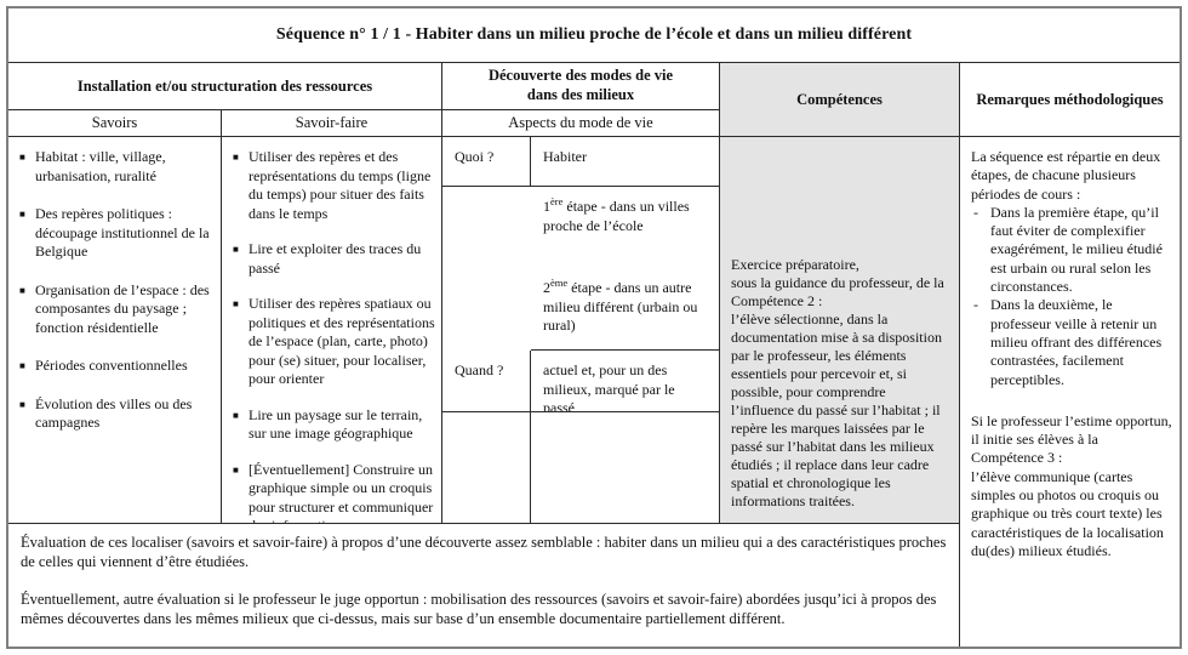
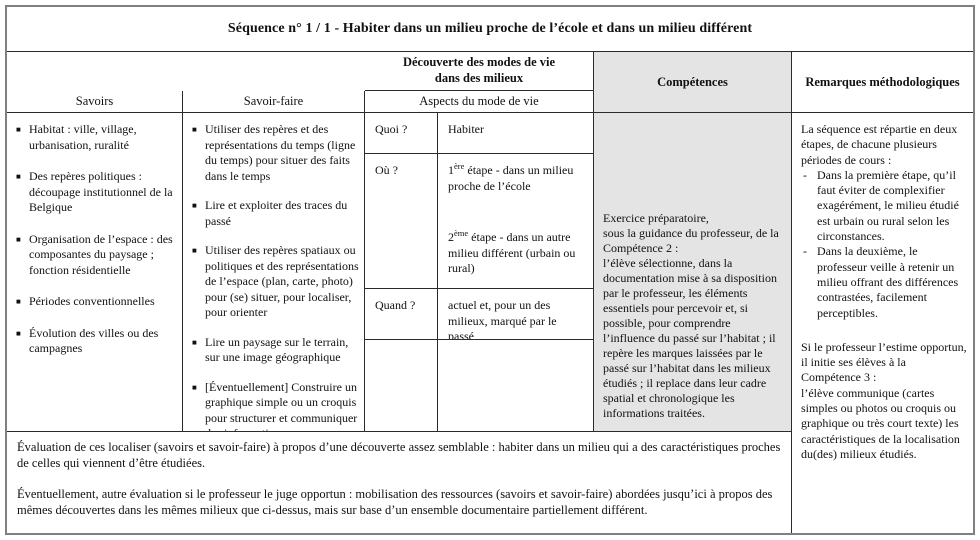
  Séquence n° 1 / 1 - Habiter dans un milieu proche de l’école et dans un milieu différent
- Installation et/ou structuration des ressources
  Découverte des modes de vie
  dans des milieux
  Compétences
  Remarques méthodologiques
  Savoirs
  Savoir-faire
  Aspects du mode de vie
  ■
  Habitat : ville, village, urbanisation, ruralité
  ■
  Des repères politiques : découpage institutionnel de la Belgique
  ■
  Organisation de l’espace : des composantes du paysage ; fonction résidentielle
  ■
  Périodes conventionnelles
  ■
  Évolution des villes ou des campagnes
  ■
  Utiliser des repères et des représentations du temps (ligne du temps) pour situer des faits dans le temps
  ■
  Lire et exploiter des traces du passé
  ■
  Utiliser des repères spatiaux ou politiques et des représentations de l’espace (plan, carte, photo) pour (se) situer, pour localiser, pour orienter
  ■
  Lire un paysage sur le terrain, sur une image géographique
  ■
  [Éventuellement] Construire un graphique simple ou un croquis pour structurer et communiquer
  Quoi ?
  Habiter
+ Où ?
- 1ère étape - dans un villes proche de l’école
+ 1ère étape - dans un milieu proche de l’école
  2ème étape - dans un autre milieu différent (urbain ou rural)
  Quand ?
  actuel et, pour un des milieux, marqué par le passé
  Exercice préparatoire,
  sous la guidance du professeur, de la Compétence 2 :
  l’élève sélectionne, dans la documentation mise à sa disposition par le professeur, les éléments essentiels pour percevoir et, si possible, pour comprendre l’influence du passé sur l’habitat ; il repère les marques laissées par le passé sur l’habitat dans les milieux étudiés ; il replace dans leur cadre spatial et chronologique les informations traitées.
  La séquence est répartie en deux étapes, de chacune plusieurs périodes de cours :
  -
  Dans la première étape, qu’il faut éviter de complexifier exagérément, le milieu étudié est urbain ou rural selon les circonstances.
  -
  Dans la deuxième, le professeur veille à retenir un milieu offrant des différences contrastées, facilement perceptibles.
  Si le professeur l’estime opportun, il initie ses élèves à la Compétence 3 :
  l’élève communique (cartes simples ou photos ou croquis ou graphique ou très court texte) les caractéristiques de la localisation du(des) milieux étudiés.
  Évaluation de ces localiser (savoirs et savoir-faire) à propos d’une découverte assez semblable : habiter dans un milieu qui a des caractéristiques proches de celles qui viennent d’être étudiées.
  Éventuellement, autre évaluation si le professeur le juge opportun : mobilisation des ressources (savoirs et savoir-faire) abordées jusqu’ici à propos des mêmes découvertes dans les mêmes milieux que ci-dessus, mais sur base d’un ensemble documentaire partiellement différent.
